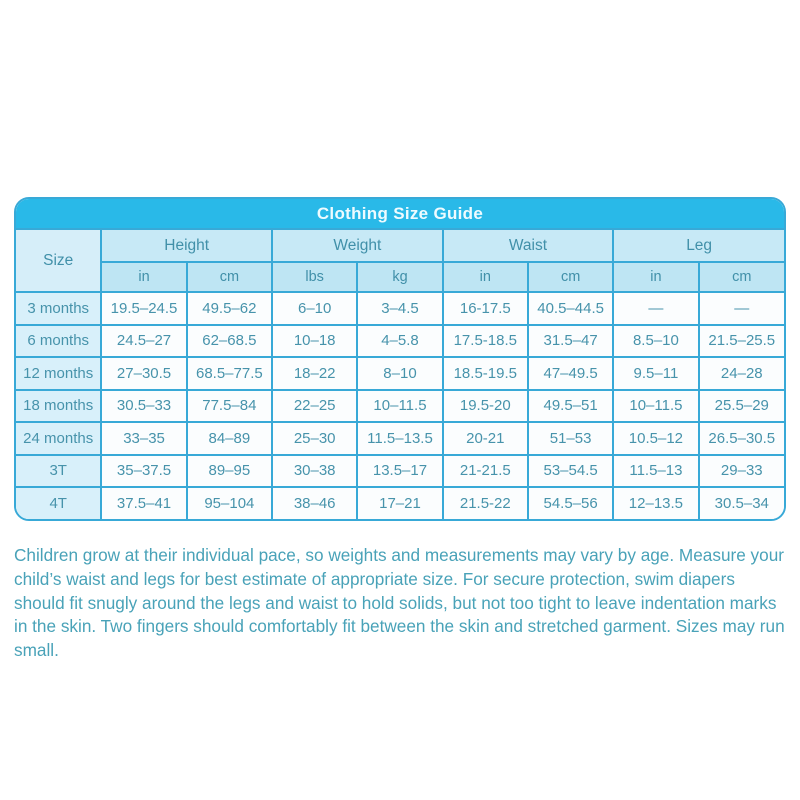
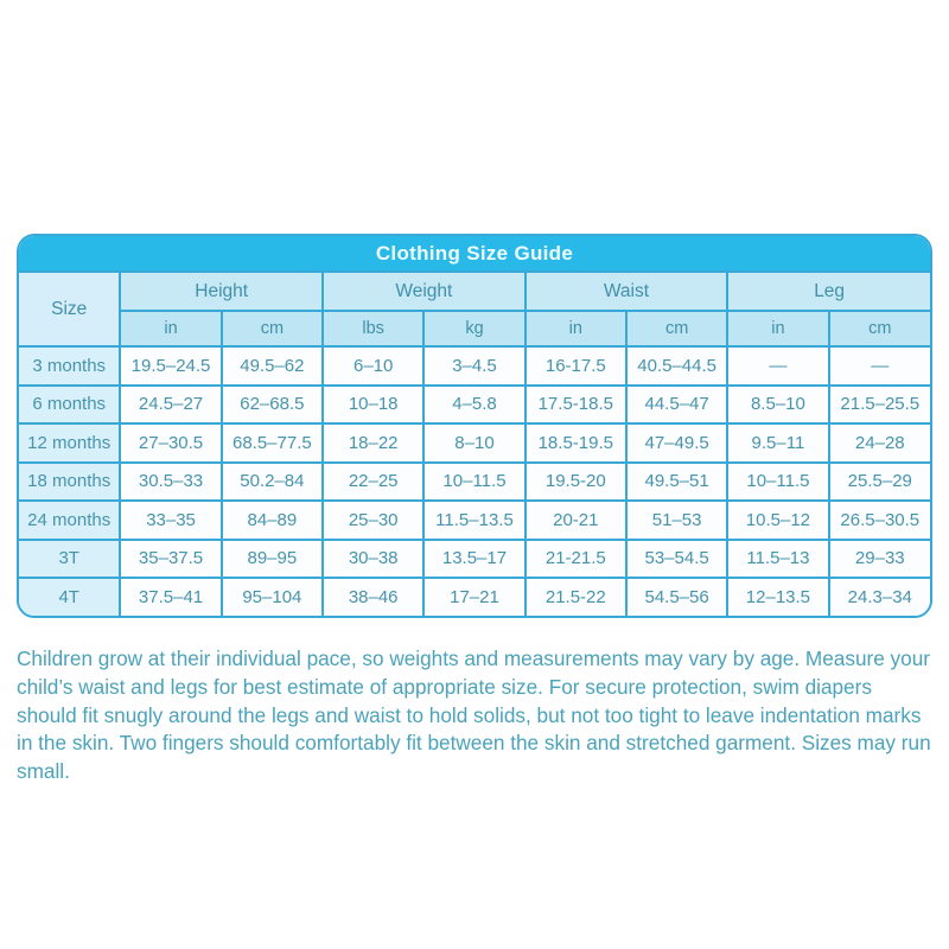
  Clothing Size Guide
  Size	Height	Weight	Waist	Leg
  in	cm	lbs	kg	in	cm	in	cm
  3 months	19.5–24.5	49.5–62	6–10	3–4.5	16-17.5	40.5–44.5	—	—
- 6 months	24.5–27	62–68.5	10–18	4–5.8	17.5-18.5	31.5–47	8.5–10	21.5–25.5
+ 6 months	24.5–27	62–68.5	10–18	4–5.8	17.5-18.5	44.5–47	8.5–10	21.5–25.5
  12 months	27–30.5	68.5–77.5	18–22	8–10	18.5-19.5	47–49.5	9.5–11	24–28
- 18 months	30.5–33	77.5–84	22–25	10–11.5	19.5-20	49.5–51	10–11.5	25.5–29
+ 18 months	30.5–33	50.2–84	22–25	10–11.5	19.5-20	49.5–51	10–11.5	25.5–29
  24 months	33–35	84–89	25–30	11.5–13.5	20-21	51–53	10.5–12	26.5–30.5
  3T	35–37.5	89–95	30–38	13.5–17	21-21.5	53–54.5	11.5–13	29–33
- 4T	37.5–41	95–104	38–46	17–21	21.5-22	54.5–56	12–13.5	30.5–34
+ 4T	37.5–41	95–104	38–46	17–21	21.5-22	54.5–56	12–13.5	24.3–34
  Children grow at their individual pace, so weights and measurements may vary by age. Measure your child’s waist and legs for best estimate of appropriate size. For secure protection, swim diapers should fit snugly around the legs and waist to hold solids, but not too tight to leave indentation marks in the skin. Two fingers should comfortably fit between the skin and stretched garment. Sizes may run small.
